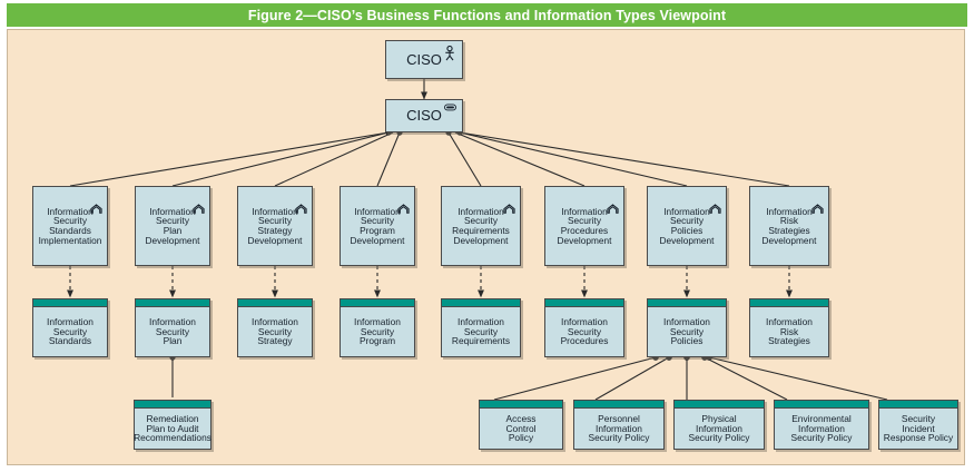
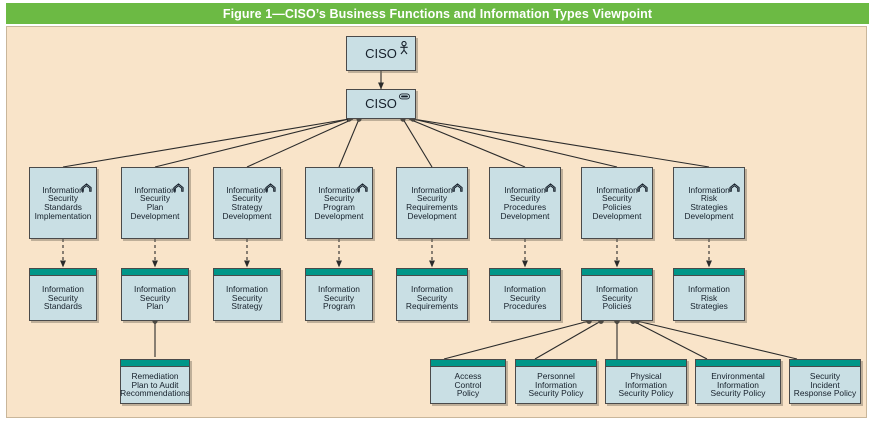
- Figure 2—CISO’s Business Functions and Information Types Viewpoint
+ Figure 1—CISO’s Business Functions and Information Types Viewpoint
  CISO
  CISO
  Informatio
  Security
  Standards
  Implementation
  Informatio
  Security
  Plan
  Development
  Informatio
  Security
  Strategy
  Development
  Informatio
  Security
  Program
  Development
  Information
  Security
  Requirements
  Development
  Information
  Security
  Procedures
  Development
  Information
  Security
  Policies
  Development
  Information
  Risk
  Strategies
  Development
  Information
  Security
  Standards
  Information
  Security
  Plan
  Information
  Security
  Strategy
  Information
  Security
  Program
  Information
  Security
  Requirements
  Information
  Security
  Procedures
  Information
  Security
  Policies
  Information
  Risk
  Strategies
  Remediation
  Plan to Audit
  Recommendations
  Access
  Control
  Policy
  Personnel
  Information
  Security Policy
  Physical
  Information
  Security Policy
  Environmental
  Information
  Security Policy
  Security
  Incident
  Response Policy
